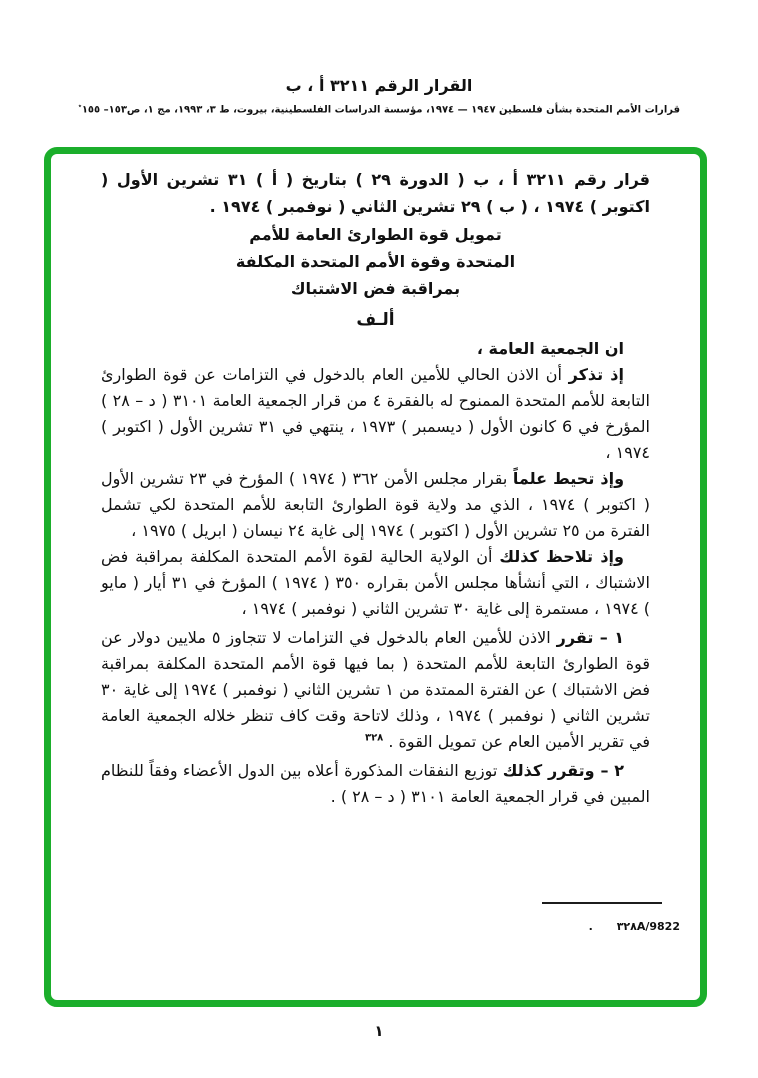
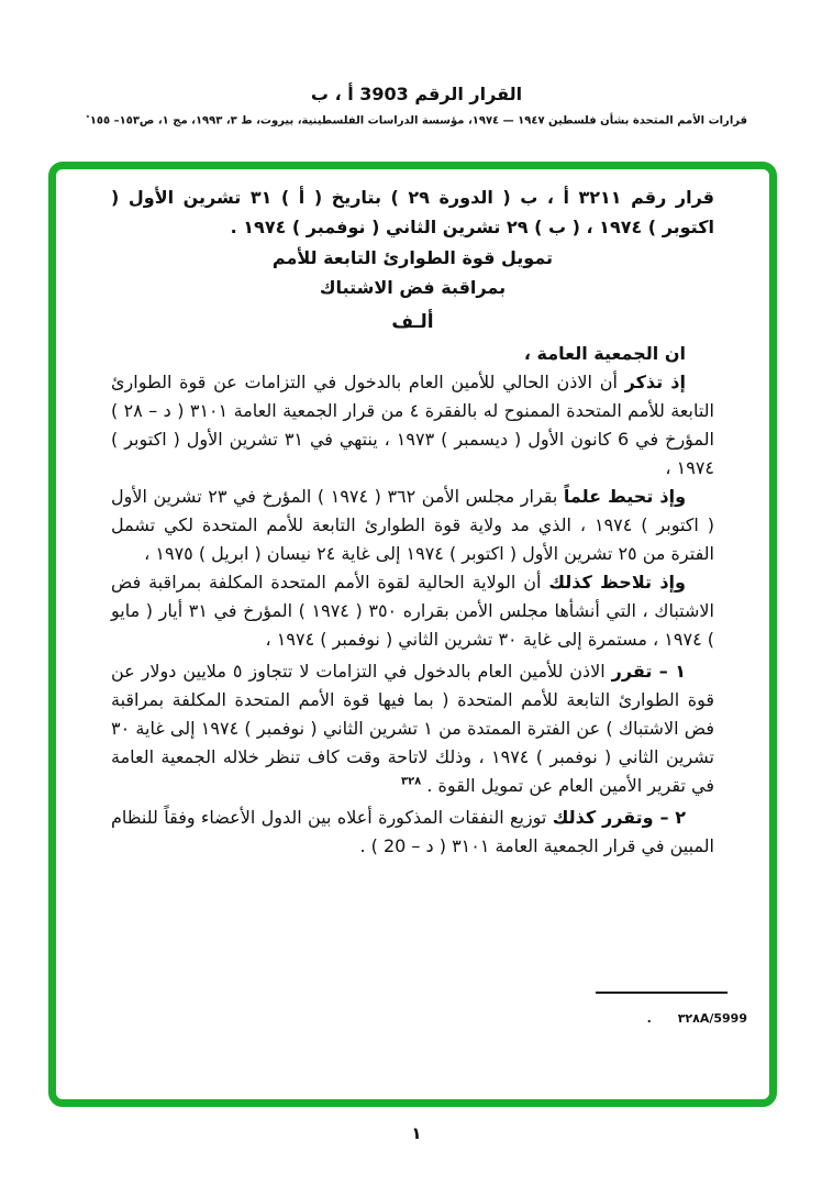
- القرار الرقم ٣٢١١ أ ، ب
+ القرار الرقم 3903 أ ، ب
  قرارات الأمم المتحدة بشأن فلسطين ١٩٤٧ — ١٩٧٤، مؤسسة الدراسات الفلسطينية، بيروت، ط ٣، ١٩٩٣، مج ١، ص١٥٣– ١٥٥٭
  قرار رقم ٣٢١١ أ ، ب ( الدورة ٢٩ ) بتاريخ ( أ ) ٣١ تشرين الأول ( اكتوبر ) ١٩٧٤ ، ( ب ) ٢٩ تشرين الثاني ( نوفمبر ) ١٩٧٤ .
- تمويل قوة الطوارئ العامة للأمم
+ تمويل قوة الطوارئ التابعة للأمم
- المتحدة وقوة الأمم المتحدة المكلفة
  بمراقبة فض الاشتباك
  ألـف
  ان الجمعية العامة ،
  إذ تذكر أن الاذن الحالي للأمين العام بالدخول في التزامات عن قوة الطوارئ التابعة للأمم المتحدة الممنوح له بالفقرة ٤ من قرار الجمعية العامة ٣١٠١ ( د – ٢٨ ) المؤرخ في 6 كانون الأول ( ديسمبر ) ١٩٧٣ ، ينتهي في ٣١ تشرين الأول ( اكتوبر ) ١٩٧٤ ،
  وإذ تحيط علماً بقرار مجلس الأمن ٣٦٢ ( ١٩٧٤ ) المؤرخ في ٢٣ تشرين الأول ( اكتوبر ) ١٩٧٤ ، الذي مد ولاية قوة الطوارئ التابعة للأمم المتحدة لكي تشمل الفترة من ٢٥ تشرين الأول ( اكتوبر ) ١٩٧٤ إلى غاية ٢٤ نيسان ( ابريل ) ١٩٧٥ ،
  وإذ تلاحظ كذلك أن الولاية الحالية لقوة الأمم المتحدة المكلفة بمراقبة فض الاشتباك ، التي أنشأها مجلس الأمن بقراره ٣٥٠ ( ١٩٧٤ ) المؤرخ في ٣١ أيار ( مايو ) ١٩٧٤ ، مستمرة إلى غاية ٣٠ تشرين الثاني ( نوفمبر ) ١٩٧٤ ،
  ١ – تقرر الاذن للأمين العام بالدخول في التزامات لا تتجاوز ٥ ملايين دولار عن قوة الطوارئ التابعة للأمم المتحدة ( بما فيها قوة الأمم المتحدة المكلفة بمراقبة فض الاشتباك ) عن الفترة الممتدة من ١ تشرين الثاني ( نوفمبر ) ١٩٧٤ إلى غاية ٣٠ تشرين الثاني ( نوفمبر ) ١٩٧٤ ، وذلك لاتاحة وقت كاف تنظر خلاله الجمعية العامة في تقرير الأمين العام عن تمويل القوة . ٣٢٨
- ٢ – وتقرر كذلك توزيع النفقات المذكورة أعلاه بين الدول الأعضاء وفقاً للنظام المبين في قرار الجمعية العامة ٣١٠١ ( د – ٢٨ ) .
+ ٢ – وتقرر كذلك توزيع النفقات المذكورة أعلاه بين الدول الأعضاء وفقاً للنظام المبين في قرار الجمعية العامة ٣١٠١ ( د – 20 ) .
- ٣٢٨A/9822 .
+ ٣٢٨A/5999 .
  ١
